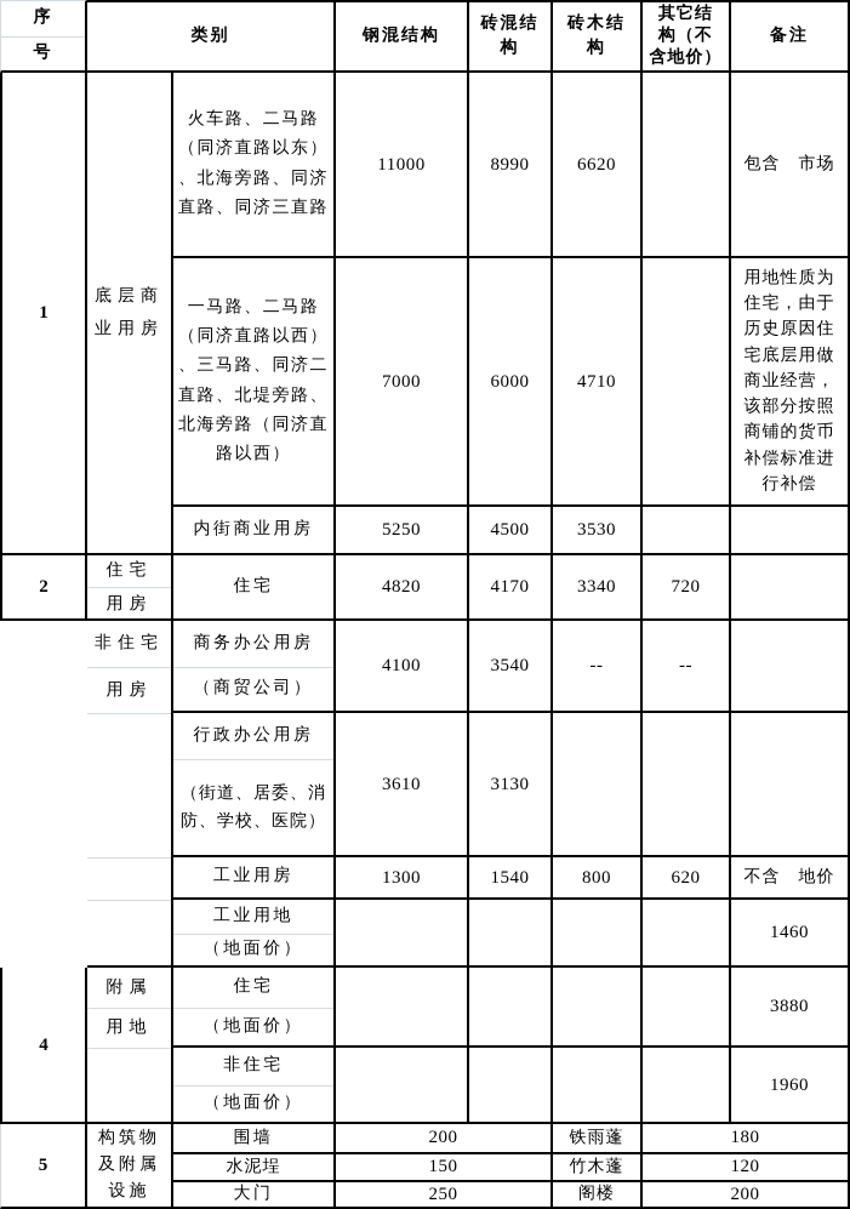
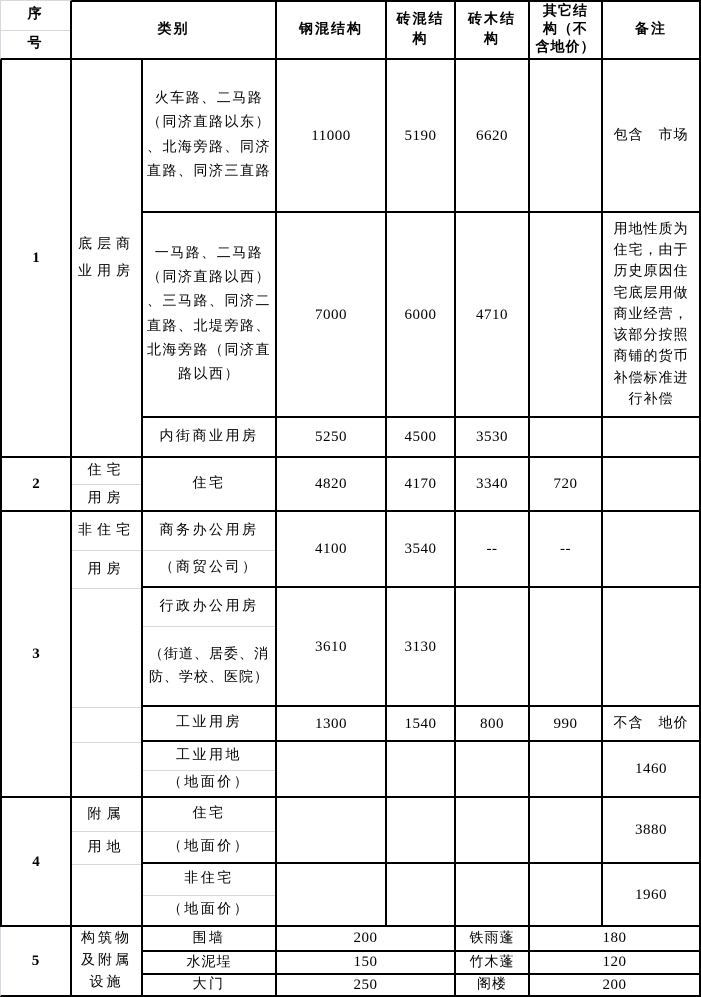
  序
  号
  类别
  钢混结构
  砖混结
  构
  砖木结
  构
  其它结
  构（不
  含地价）
  备注
  1
  底层商
  业用房
  火车路、二马路
  （同济直路以东）
  、北海旁路、同济
  直路、同济三直路
  11000
- 8990
+ 5190
  6620
  包含 市场
  一马路、二马路
  （同济直路以西）
  、三马路、同济二
  直路、北堤旁路、
  北海旁路（同济直
  路以西）
  7000
  6000
  4710
  用地性质为
  住宅，由于
  历史原因住
  宅底层用做
  商业经营，
  该部分按照
  商铺的货币
  补偿标准进
  行补偿
  内街商业用房
  5250
  4500
  3530
  2
  住宅
  用房
  住宅
  4820
  4170
  3340
  720
+ 3
  非住宅
  用房
  商务办公用房
  （商贸公司）
  4100
  3540
  --
  --
  行政办公用房
  （街道、居委、消
  防、学校、医院）
  3610
  3130
  工业用房
  1300
  1540
  800
- 620
+ 990
  不含 地价
  工业用地
  （地面价）
  1460
  4
  附属
  用地
  住宅
  （地面价）
  3880
  非住宅
  （地面价）
  1960
  5
  构筑物
  及附属
  设施
  围墙
  200
  铁雨蓬
  180
  水泥埕
  150
  竹木蓬
  120
  大门
  250
  阁楼
  200
